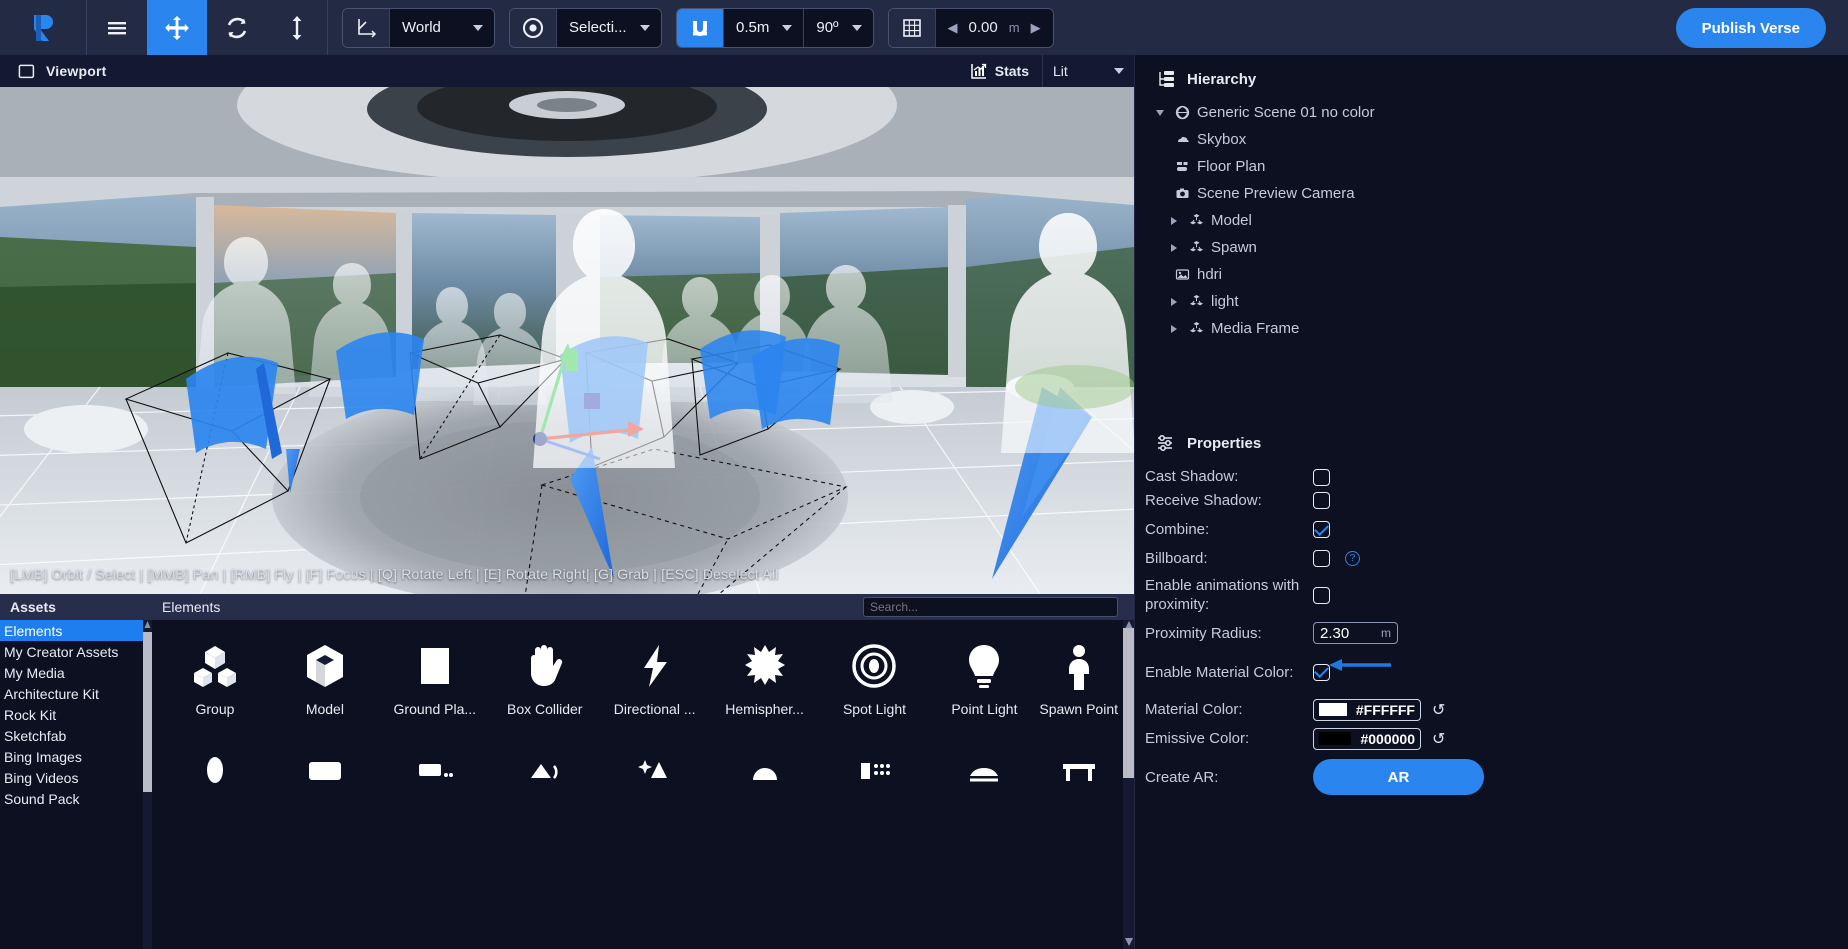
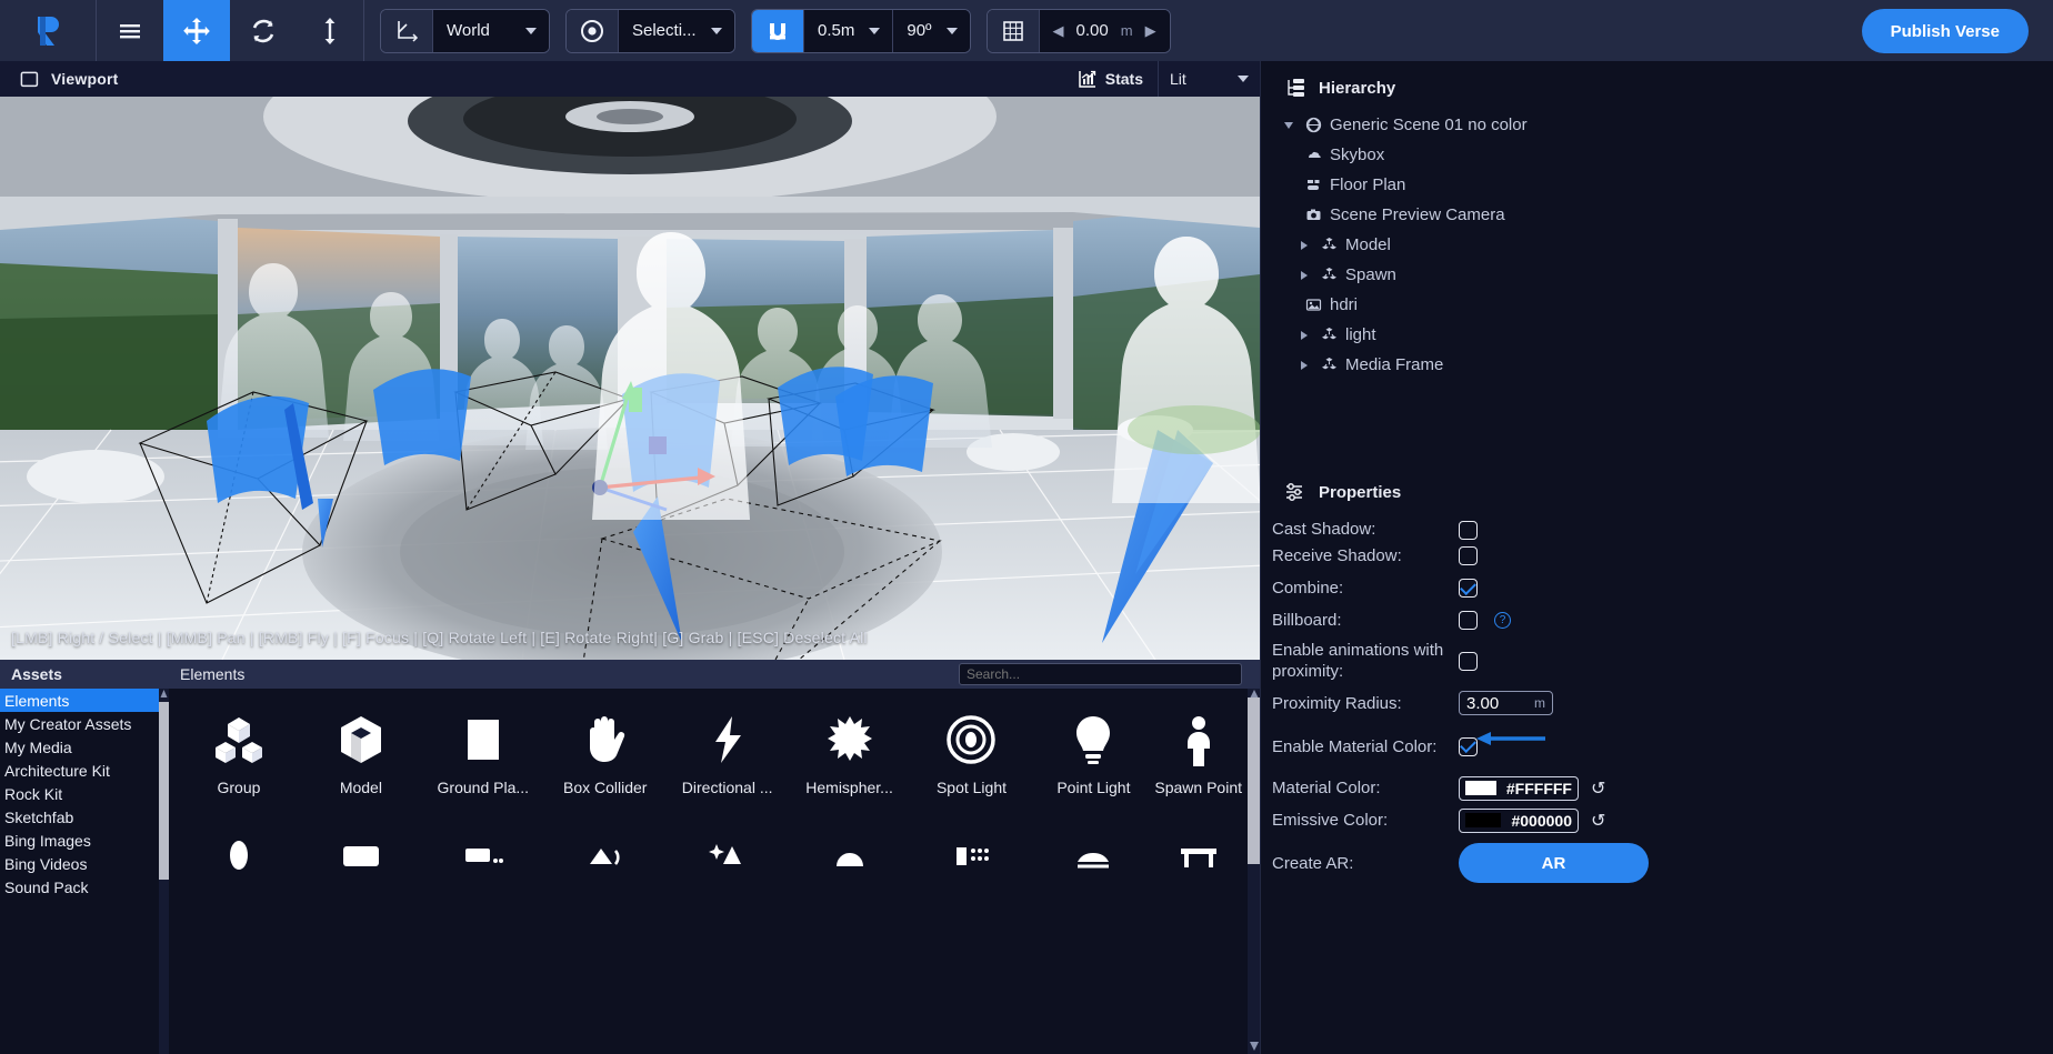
  World
  Selecti...
  0.5m
  90º
  ◀
  0.00
  m
  ▶
  Publish Verse
  Viewport
  Stats
  Lit
- [LMB] Orbit / Select | [MMB] Pan | [RMB] Fly | [F] Focus | [Q] Rotate Left | [E] Rotate Right| [G] Grab | [ESC] Deselect All
+ [LMB] Right / Select | [MMB] Pan | [RMB] Fly | [F] Focus | [Q] Rotate Left | [E] Rotate Right| [G] Grab | [ESC] Deselect All
  Assets
  Elements
  My Creator Assets
  My Media
  Architecture Kit
  Rock Kit
  Sketchfab
  Bing Images
  Bing Videos
  Sound Pack
  Elements
  Search...
  Group
  Model
  Ground Pla...
  Box Collider
  Directional ...
  Hemispher...
  Spot Light
  Point Light
  Spawn Point
  Hierarchy
  Generic Scene 01 no color
  Skybox
  Floor Plan
  Scene Preview Camera
  Model
  Spawn
  hdri
  light
  Media Frame
  Properties
  Cast Shadow:
  Receive Shadow:
  Combine:
  Billboard:
  ?
  Enable animations with proximity:
  Proximity Radius:
- 2.30
+ 3.00
  m
  Enable Material Color:
  Material Color:
  #FFFFFF
  ↺
  Emissive Color:
  #000000
  ↺
  Create AR:
  AR
